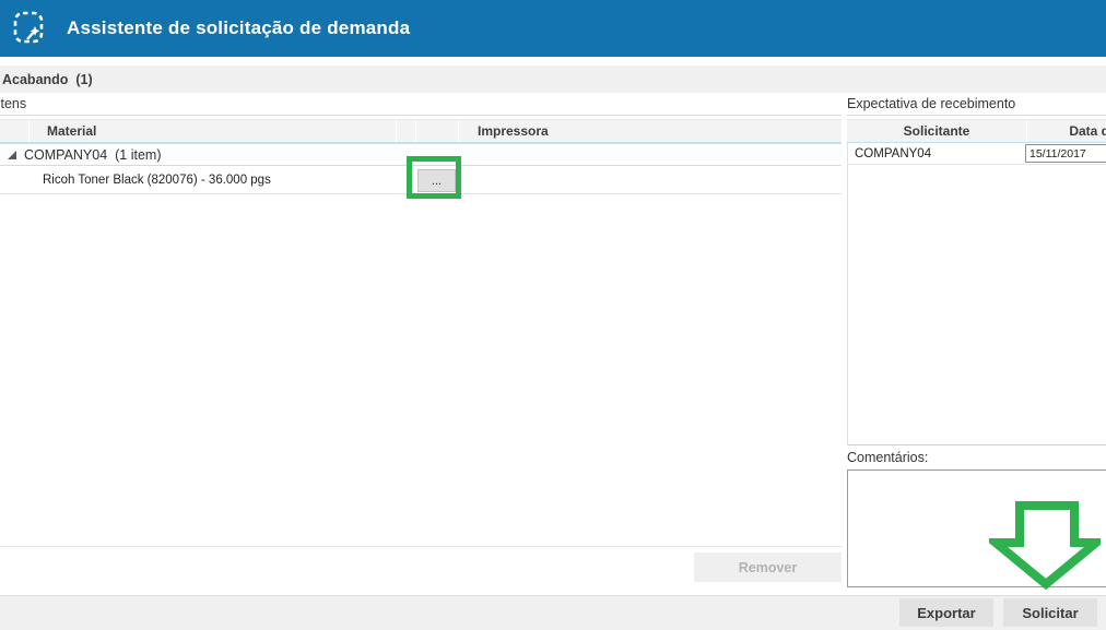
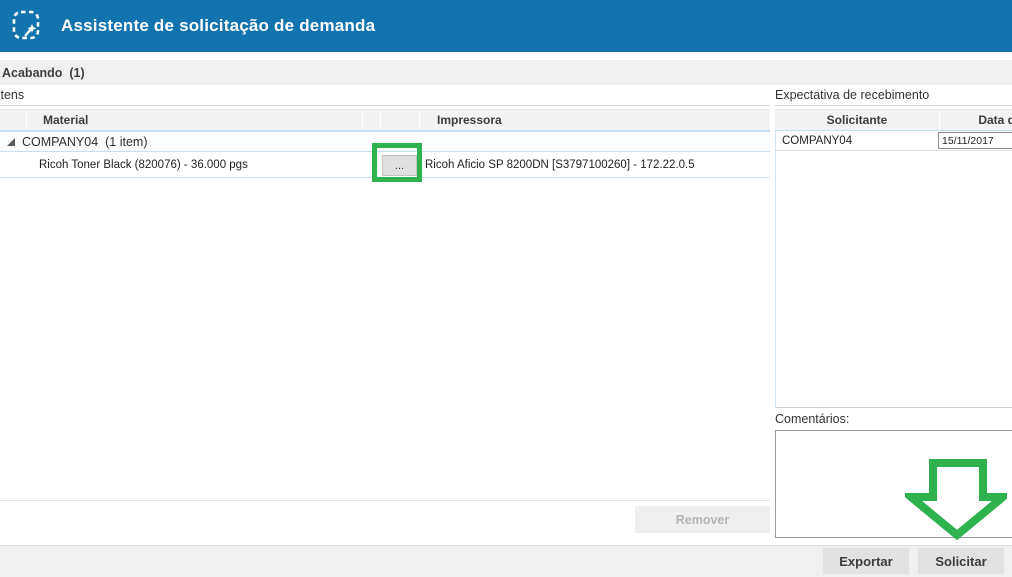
  Assistente de solicitação de demanda
  Acabando (1)
  tens
  Material
  Impressora
  COMPANY04 (1 item)
  Ricoh Toner Black (820076) - 36.000 pgs
  ...
+ Ricoh Aficio SP 8200DN [S3797100260] - 172.22.0.5
  Remover
  Expectativa de recebimento
  Solicitante
  Data d
  COMPANY04
  15/11/2017
  Comentários:
  Exportar
  Solicitar
